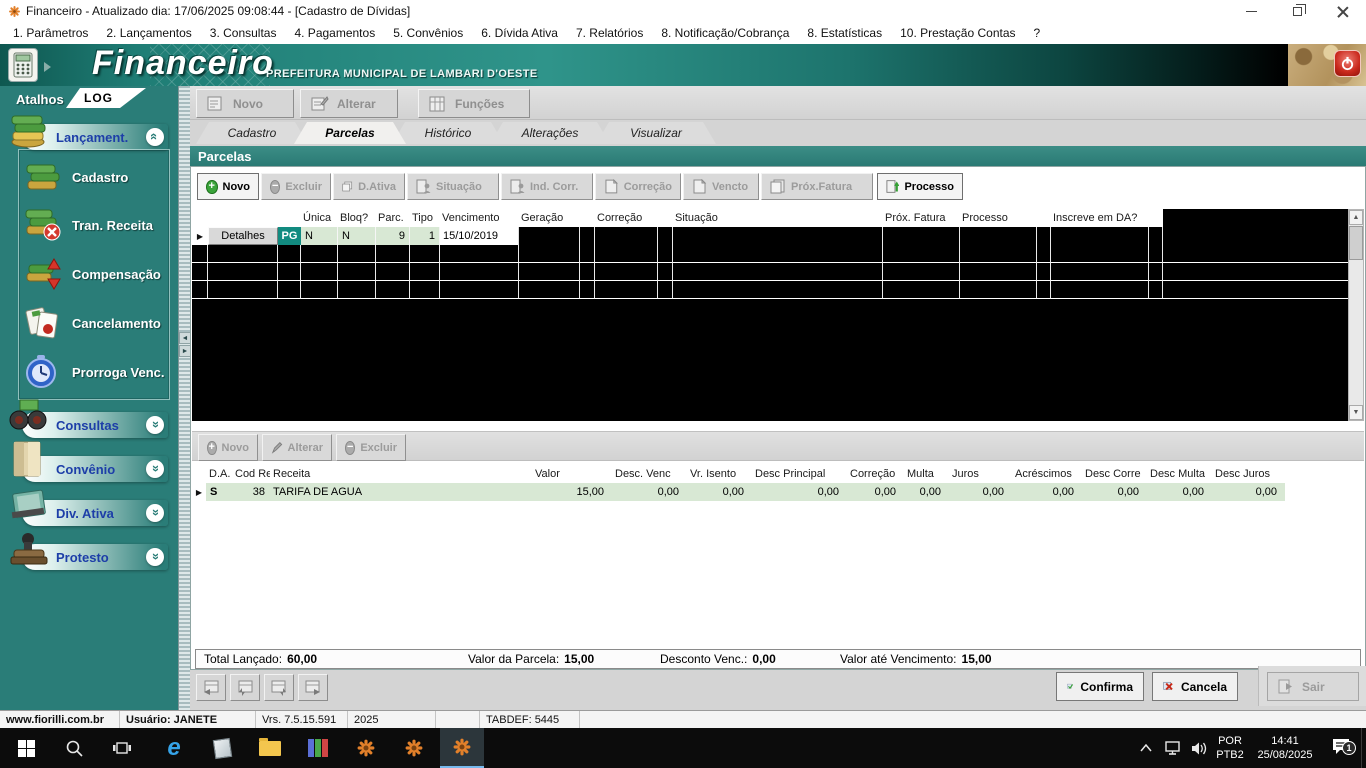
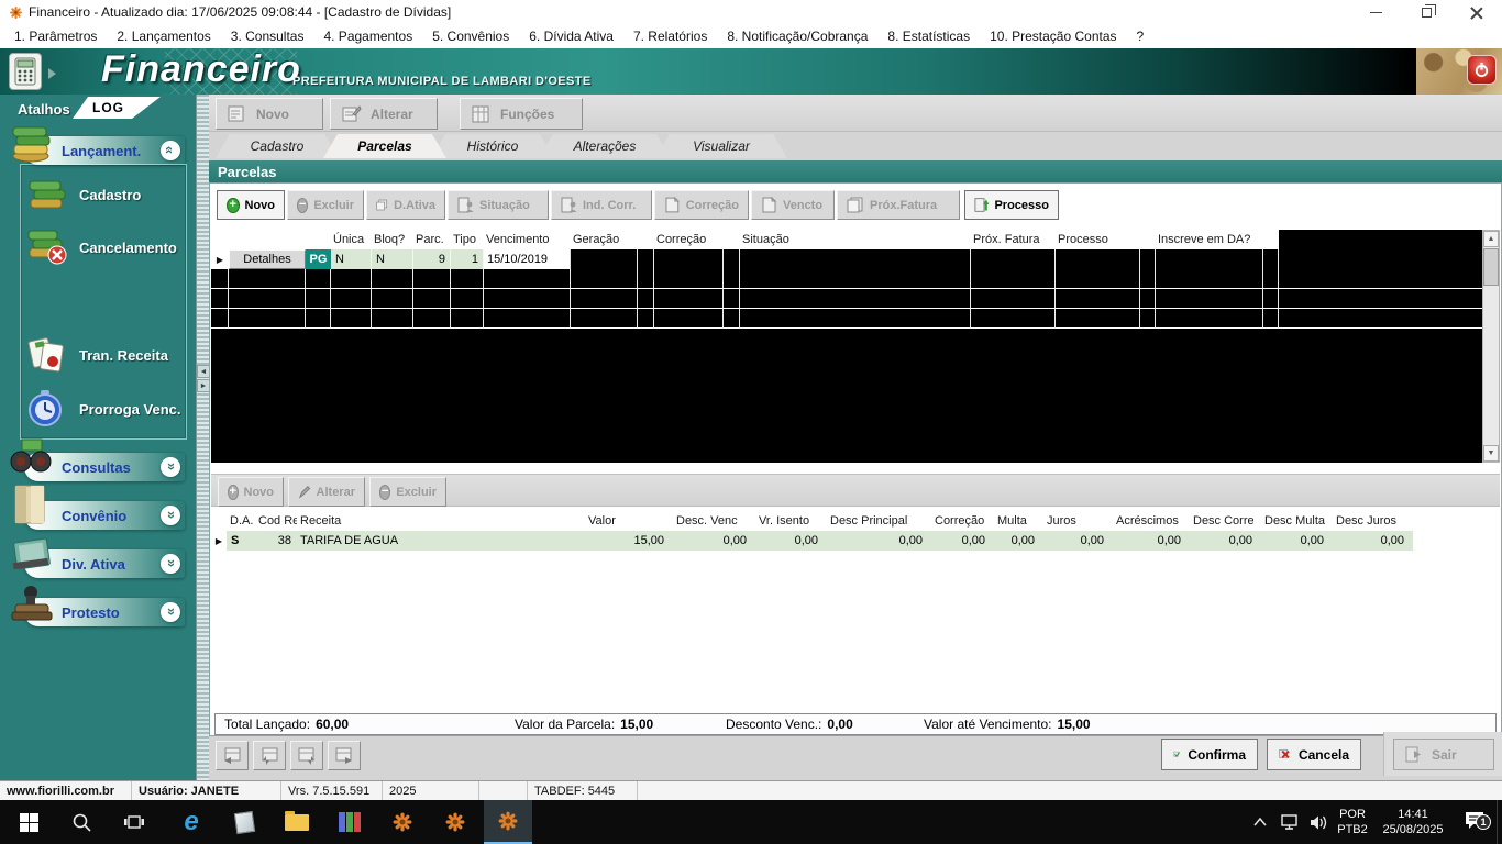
  Financeiro - Atualizado dia: 17/06/2025 09:08:44 - [Cadastro de Dívidas]
  1. Parâmetros
  2. Lançamentos
  3. Consultas
  4. Pagamentos
  5. Convênios
  6. Dívida Ativa
  7. Relatórios
  8. Notificação/Cobrança
  8. Estatísticas
  10. Prestação Contas
  ?
  Financeiro
  PREFEITURA MUNICIPAL DE LAMBARI D'OESTE
  Atalhos
  LOG
  Lançament.
  Cadastro
- Tran. Receita
+ Cancelamento
- Compensação
- Cancelamento
+ Tran. Receita
  Prorroga Venc.
  Consultas
  Convênio
  Div. Ativa
  Protesto
  Novo
  Alterar
  Funções
  Cadastro
  Parcelas
  Histórico
  Alterações
  Visualizar
  Parcelas
  +
  Novo
  −
  Excluir
  D.Ativa
  Situação
  Ind. Corr.
  Correção
  Vencto
  Próx.Fatura
  Processo
  Única
  Bloq?
  Parc.
  Tipo
  Vencimento
  Geração
  Correção
  Situação
  Próx. Fatura
  Processo
  Inscreve em DA?
  ▶
  Detalhes
  PG
  N
  N
  9
  1
  15/10/2019
  +
  Novo
  Alterar
  −
  Excluir
  D.A.
  Receita
  Valor
  Desc. Venc
  Vr. Isento
  Desc Principal
  Correção
  Multa
  Juros
  Acréscimos
  Desc Corre
  Desc Multa
  Desc Juros
  ▶
  S
  38
  TARIFA DE AGUA
  15,00
  0,00
  0,00
  0,00
  0,00
  0,00
  0,00
  0,00
  0,00
  0,00
  0,00
  Total Lançado:
  60,00
  Valor da Parcela:
  15,00
  Desconto Venc.:
  0,00
  Valor até Vencimento:
  15,00
  Confirma
  Cancela
  Sair
  www.fiorilli.com.br
  Usuário: JANETE
  Vrs. 7.5.15.591
  2025
  TABDEF: 5445
  e
  POR
  PTB2
  14:41
  25/08/2025
  1
